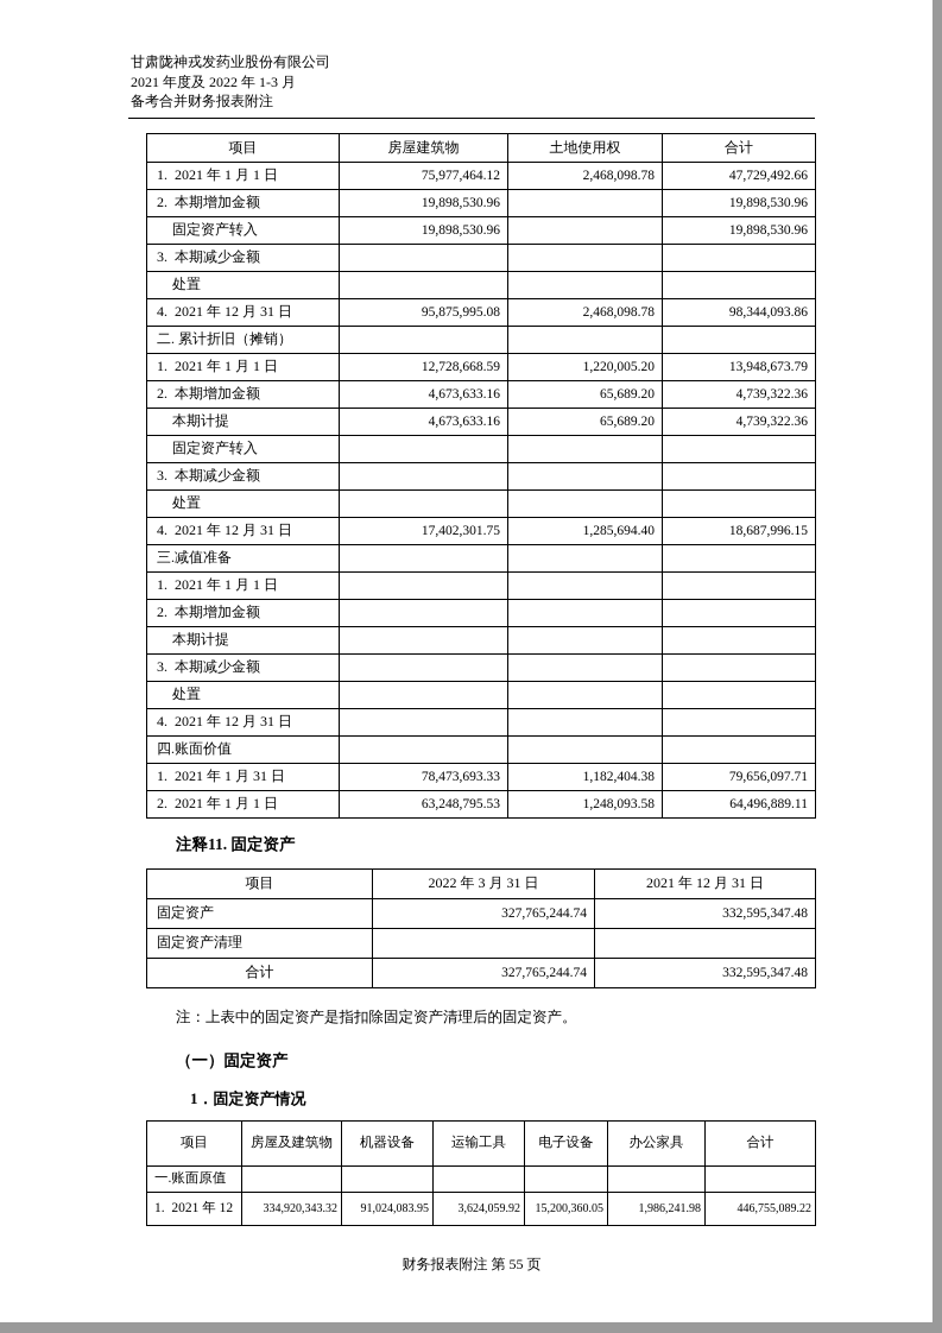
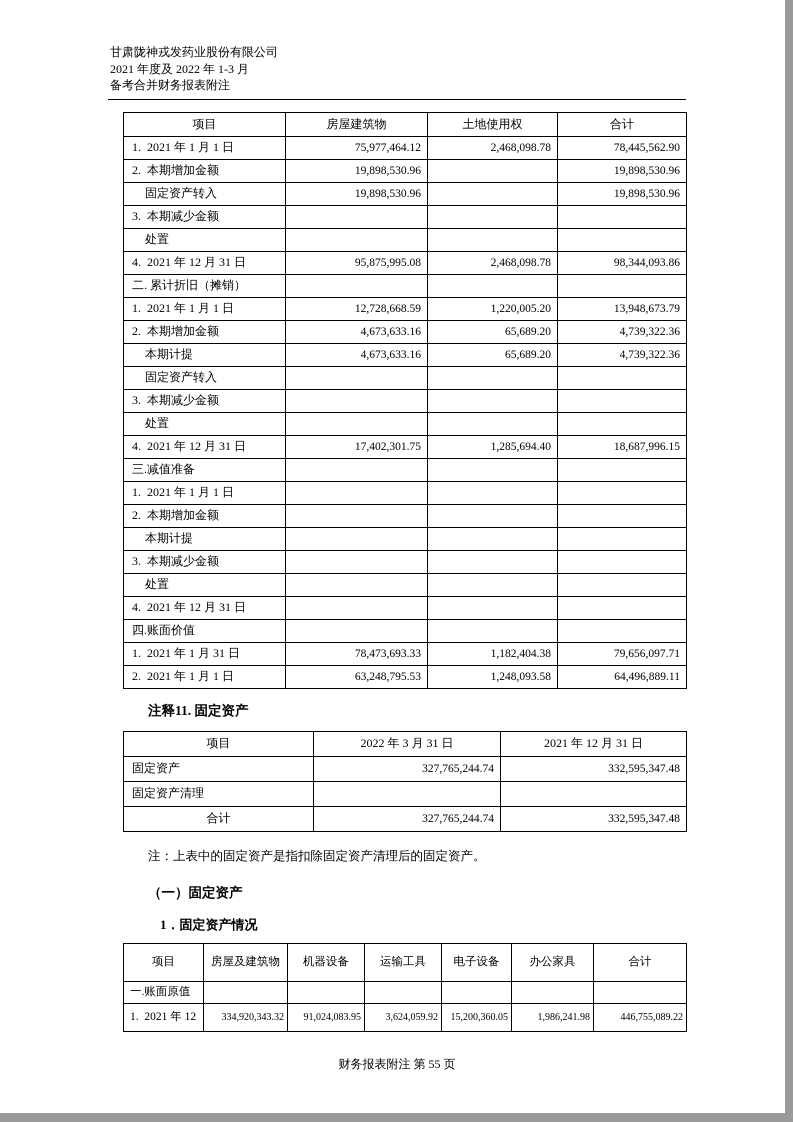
  甘肃陇神戎发药业股份有限公司
  2021 年度及 2022 年 1-3 月
  备考合并财务报表附注
  项目	房屋建筑物	土地使用权	合计
- 1. 2021 年 1 月 1 日	75,977,464.12	2,468,098.78	47,729,492.66
+ 1. 2021 年 1 月 1 日	75,977,464.12	2,468,098.78	78,445,562.90
  2. 本期增加金额	19,898,530.96		19,898,530.96
  固定资产转入	19,898,530.96		19,898,530.96
  3. 本期减少金额
  处置
  4. 2021 年 12 月 31 日	95,875,995.08	2,468,098.78	98,344,093.86
  二. 累计折旧（摊销）
  1. 2021 年 1 月 1 日	12,728,668.59	1,220,005.20	13,948,673.79
  2. 本期增加金额	4,673,633.16	65,689.20	4,739,322.36
  本期计提	4,673,633.16	65,689.20	4,739,322.36
  固定资产转入
  3. 本期减少金额
  处置
  4. 2021 年 12 月 31 日	17,402,301.75	1,285,694.40	18,687,996.15
  三.减值准备
  1. 2021 年 1 月 1 日
  2. 本期增加金额
  本期计提
  3. 本期减少金额
  处置
  4. 2021 年 12 月 31 日
  四.账面价值
  1. 2021 年 1 月 31 日	78,473,693.33	1,182,404.38	79,656,097.71
  2. 2021 年 1 月 1 日	63,248,795.53	1,248,093.58	64,496,889.11
  注释11. 固定资产
  项目	2022 年 3 月 31 日	2021 年 12 月 31 日
  固定资产	327,765,244.74	332,595,347.48
  固定资产清理
  合计	327,765,244.74	332,595,347.48
  注：上表中的固定资产是指扣除固定资产清理后的固定资产。
  （一）固定资产
  1．固定资产情况
  项目	房屋及建筑物	机器设备	运输工具	电子设备	办公家具	合计
  一.账面原值
  1. 2021 年 12	334,920,343.32	91,024,083.95	3,624,059.92	15,200,360.05	1,986,241.98	446,755,089.22
  财务报表附注 第 55 页
